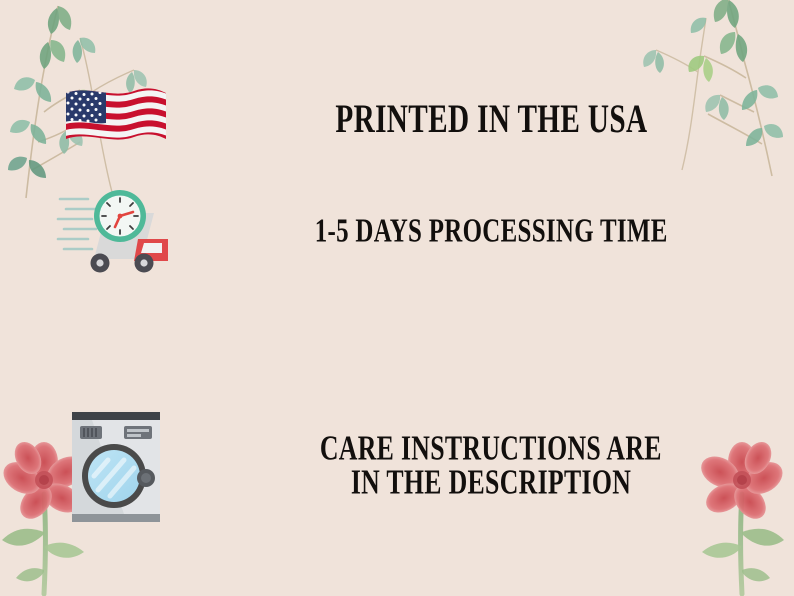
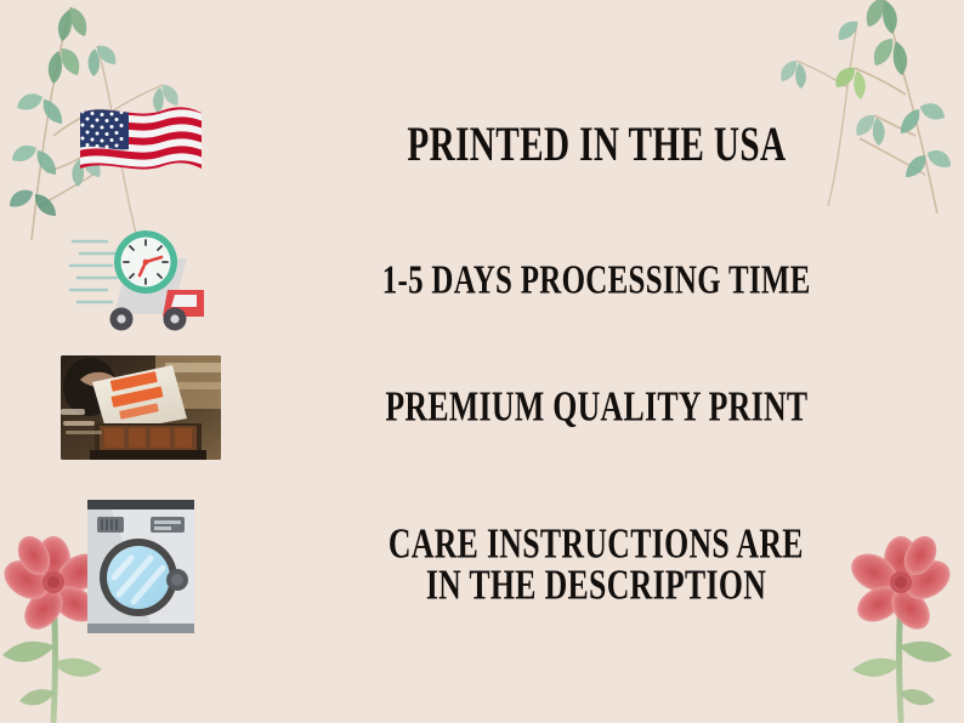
  PRINTED IN THE USA
  1-5 DAYS PROCESSING TIME
+ PREMIUM QUALITY PRINT
  CARE INSTRUCTIONS ARE
  IN THE DESCRIPTION
